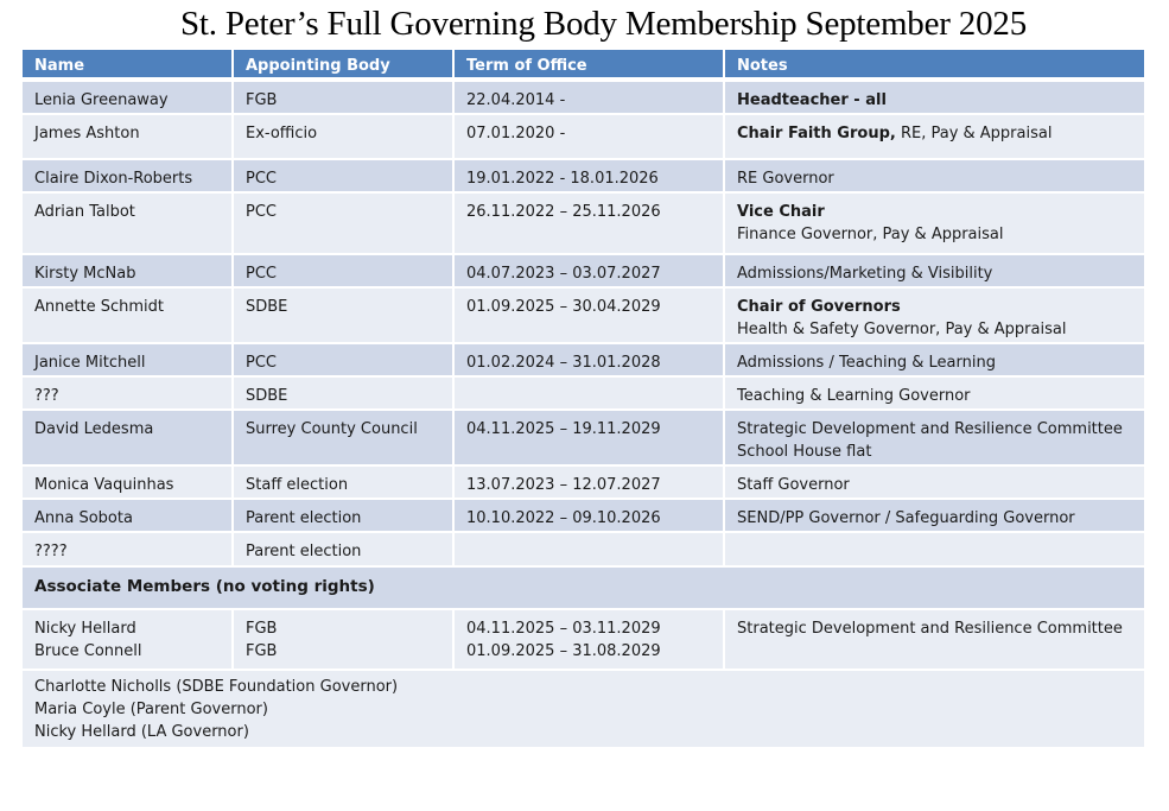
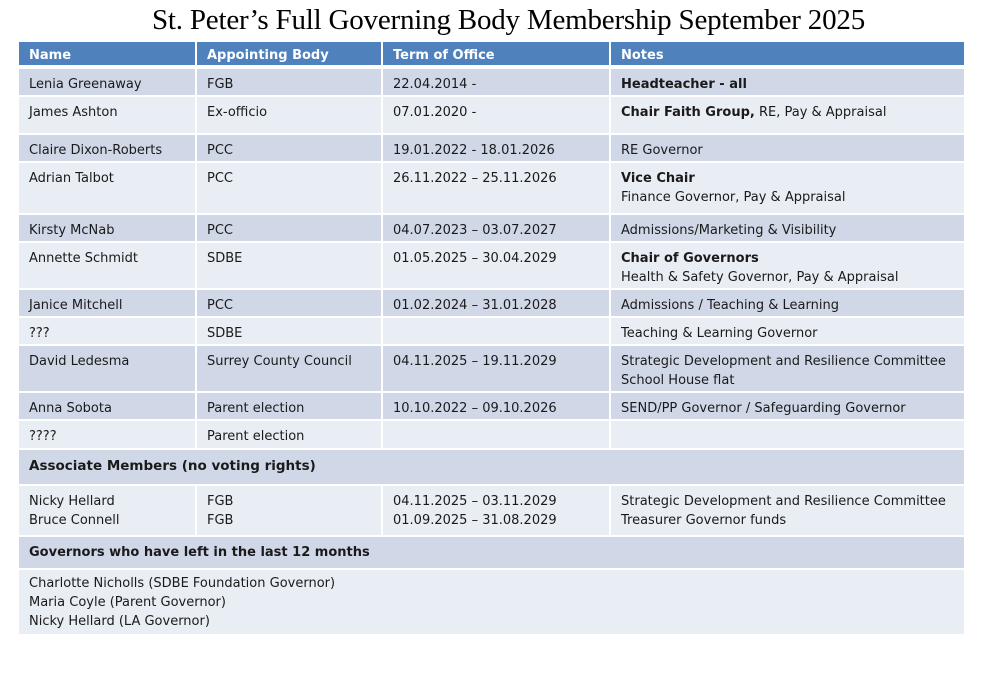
  St. Peter’s Full Governing Body Membership September 2025
  Name
  Appointing Body
  Term of Office
  Notes
  Lenia Greenaway
  FGB
  22.04.2014 -
  Headteacher - all
  James Ashton
  Ex-officio
  07.01.2020 -
  Chair Faith Group, RE, Pay & Appraisal
  Claire Dixon-Roberts
  PCC
  19.01.2022 - 18.01.2026
  RE Governor
  Adrian Talbot
  PCC
  26.11.2022 – 25.11.2026
  Vice Chair
  Finance Governor, Pay & Appraisal
  Kirsty McNab
  PCC
  04.07.2023 – 03.07.2027
  Admissions/Marketing & Visibility
  Annette Schmidt
  SDBE
- 01.09.2025 – 30.04.2029
+ 01.05.2025 – 30.04.2029
  Chair of Governors
  Health & Safety Governor, Pay & Appraisal
  Janice Mitchell
  PCC
  01.02.2024 – 31.01.2028
  Admissions / Teaching & Learning
  ???
  SDBE
  Teaching & Learning Governor
  David Ledesma
  Surrey County Council
  04.11.2025 – 19.11.2029
  Strategic Development and Resilience Committee
  School House flat
- Monica Vaquinhas
- Staff election
- 13.07.2023 – 12.07.2027
- Staff Governor
  Anna Sobota
  Parent election
  10.10.2022 – 09.10.2026
  SEND/PP Governor / Safeguarding Governor
  ????
  Parent election
  Associate Members (no voting rights)
  Nicky Hellard
  Bruce Connell
  FGB
  FGB
  04.11.2025 – 03.11.2029
  01.09.2025 – 31.08.2029
  Strategic Development and Resilience Committee
+ Treasurer Governor funds
+ Governors who have left in the last 12 months
  Charlotte Nicholls (SDBE Foundation Governor)
  Maria Coyle (Parent Governor)
  Nicky Hellard (LA Governor)
